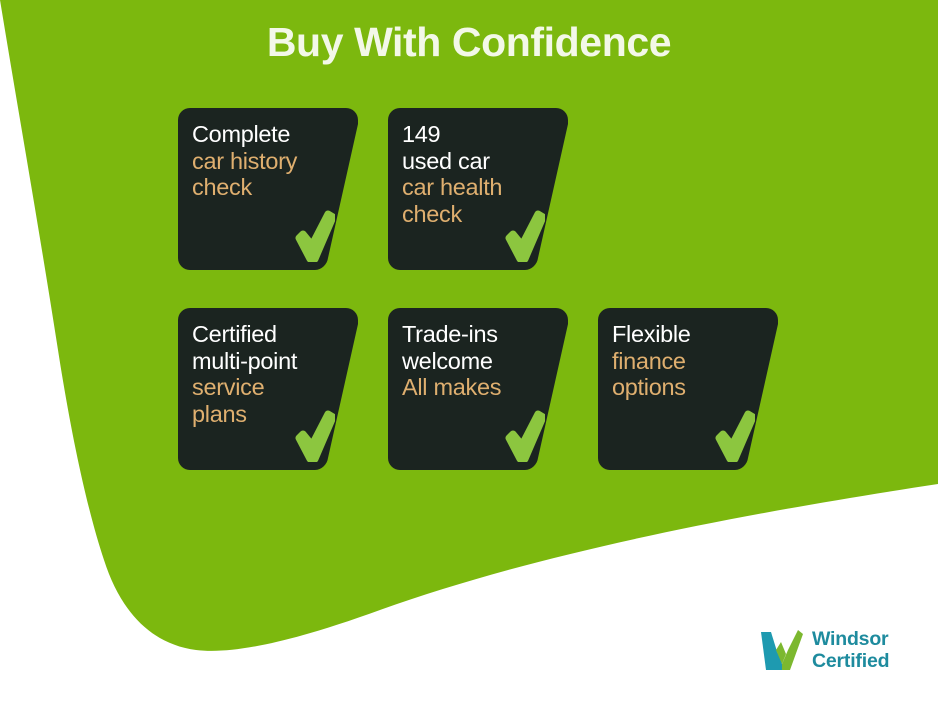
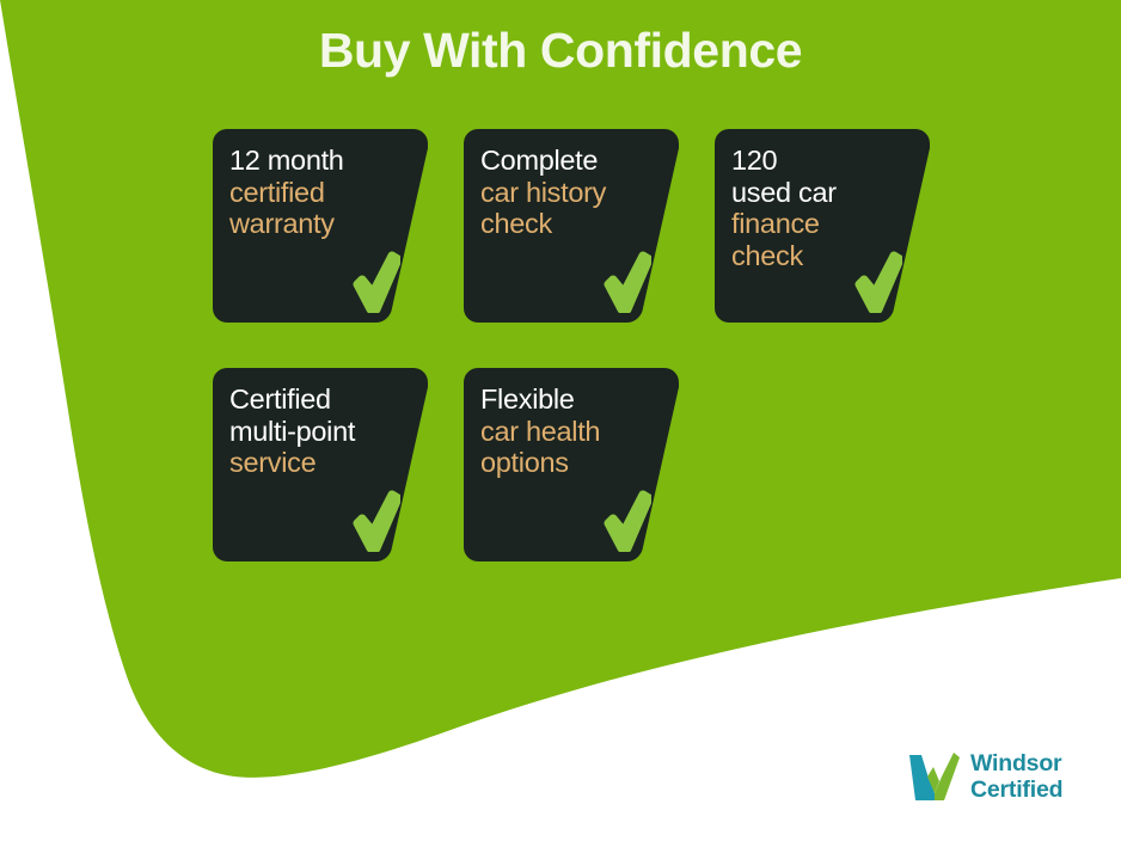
  Buy With Confidence
+ 12 month
+ certified
+ warranty
  Complete
  car history
  check
- 149
+ 120
  used car
- car health
+ finance
  check
  Certified
  multi-point
  service
- plans
- Trade-ins
- welcome
- All makes
  Flexible
- finance
+ car health
  options
  Windsor
  Certified
